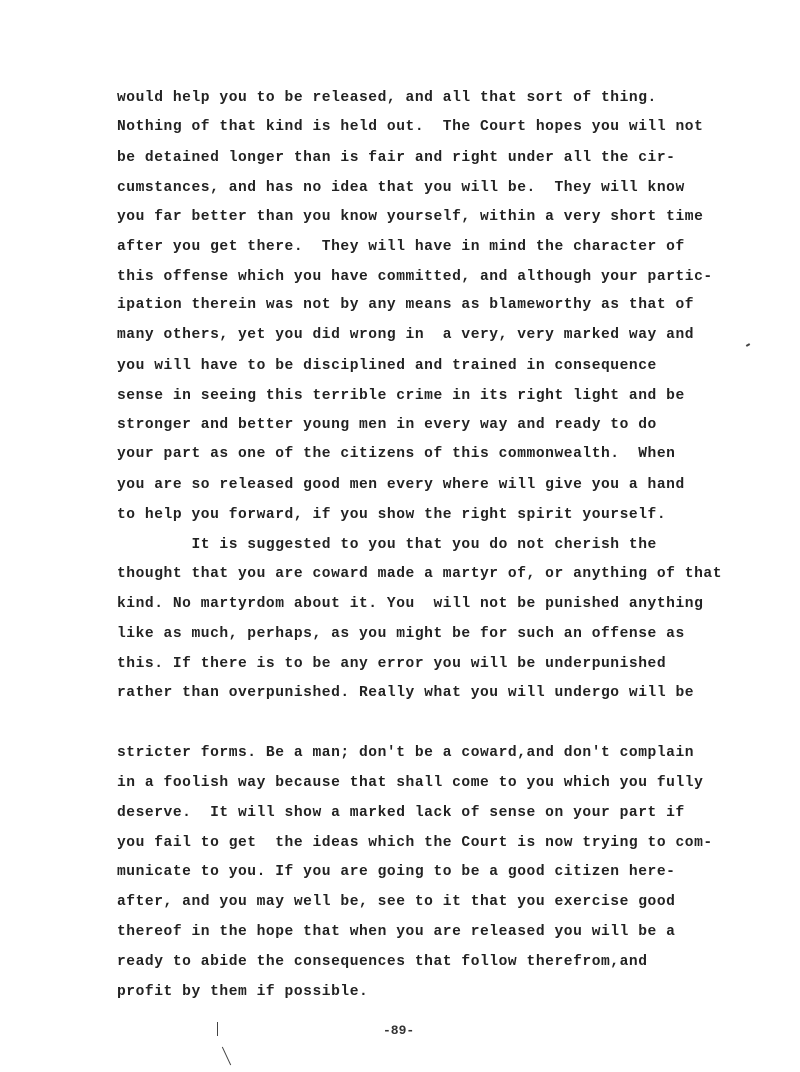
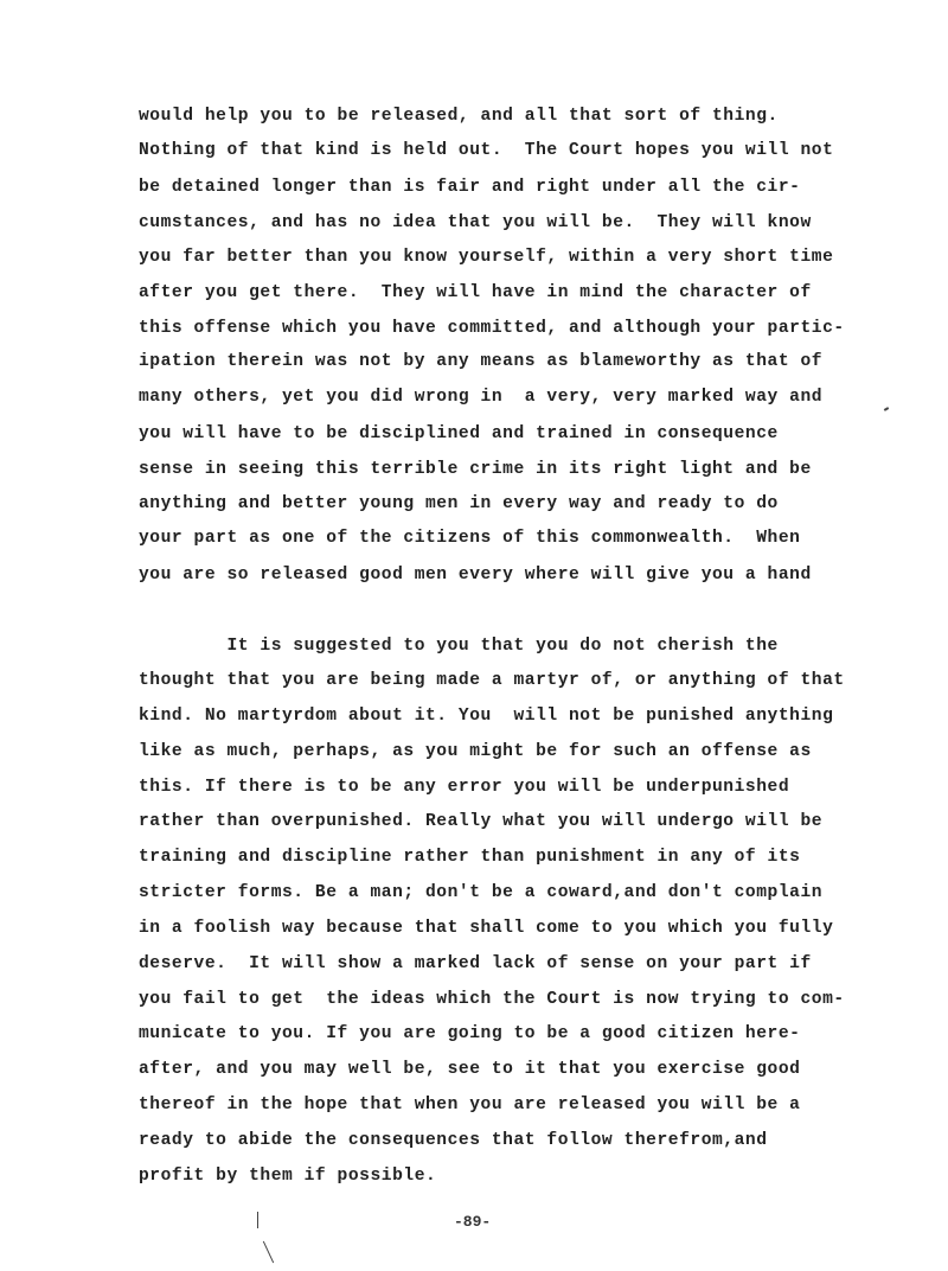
  would help you to be released, and all that sort of thing.
  Nothing of that kind is held out. The Court hopes you will not
  be detained longer than is fair and right under all the cir-
  cumstances, and has no idea that you will be. They will know
  you far better than you know yourself, within a very short time
  after you get there. They will have in mind the character of
  this offense which you have committed, and although your partic-
  ipation therein was not by any means as blameworthy as that of
  many others, yet you did wrong in a very, very marked way and
  you will have to be disciplined and trained in consequence
  sense in seeing this terrible crime in its right light and be
- stronger and better young men in every way and ready to do
+ anything and better young men in every way and ready to do
  your part as one of the citizens of this commonwealth. When
  you are so released good men every where will give you a hand
- to help you forward, if you show the right spirit yourself.
  It is suggested to you that you do not cherish the
- thought that you are coward made a martyr of, or anything of that
+ thought that you are being made a martyr of, or anything of that
  kind. No martyrdom about it. You will not be punished anything
  like as much, perhaps, as you might be for such an offense as
  this. If there is to be any error you will be underpunished
  rather than overpunished. Really what you will undergo will be
+ training and discipline rather than punishment in any of its
  stricter forms. Be a man; don't be a coward,and don't complain
  in a foolish way because that shall come to you which you fully
  deserve. It will show a marked lack of sense on your part if
  you fail to get the ideas which the Court is now trying to com-
  municate to you. If you are going to be a good citizen here-
  after, and you may well be, see to it that you exercise good
  thereof in the hope that when you are released you will be a
  ready to abide the consequences that follow therefrom,and
  profit by them if possible.
  -89-
